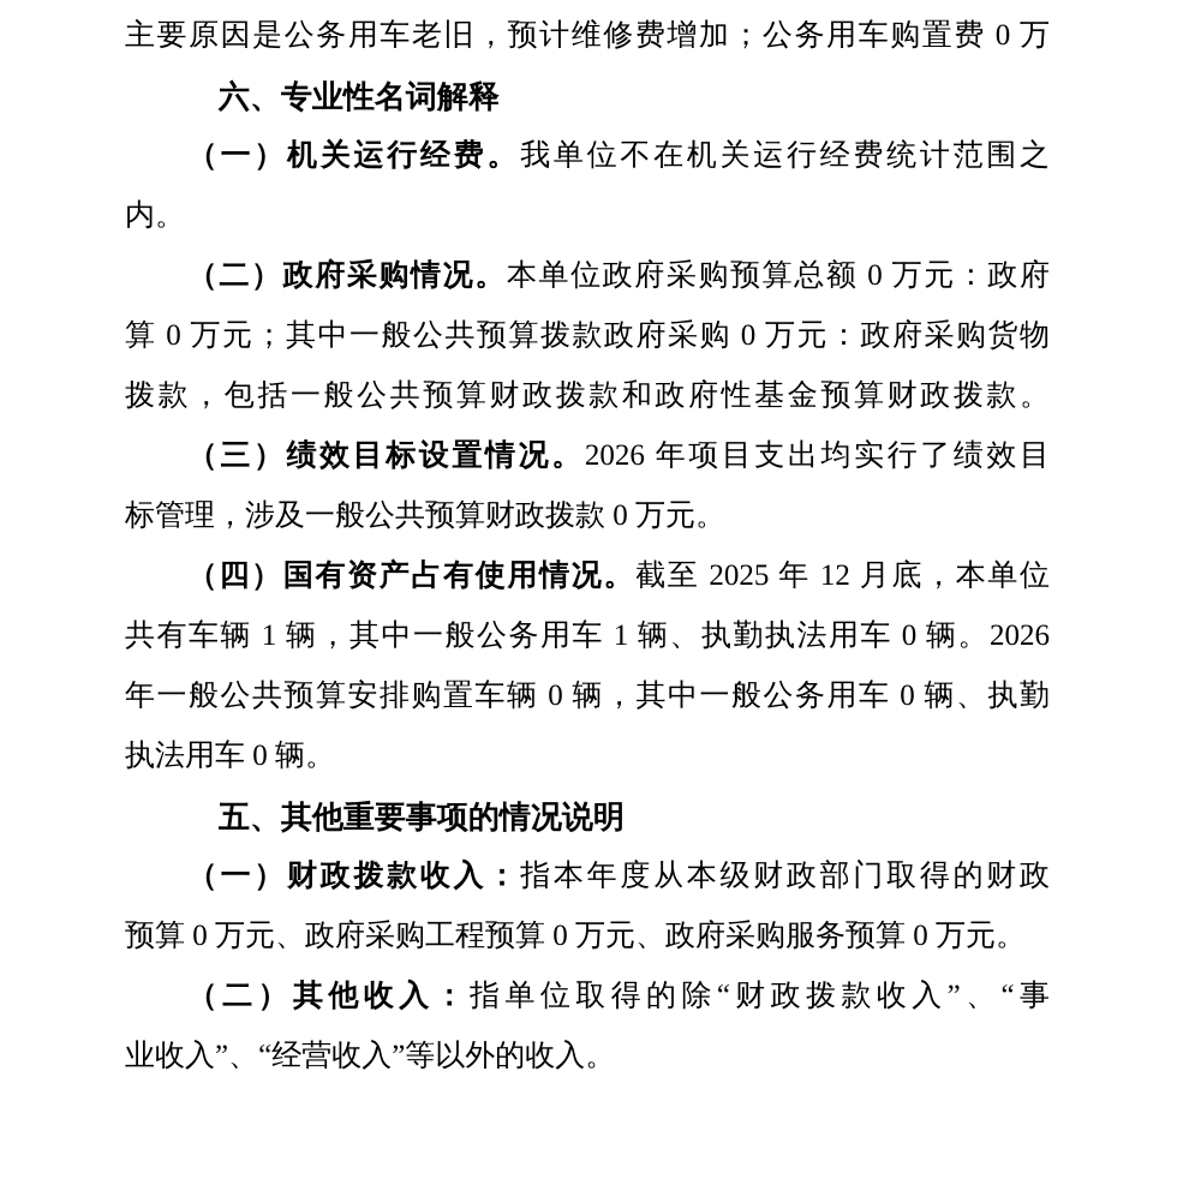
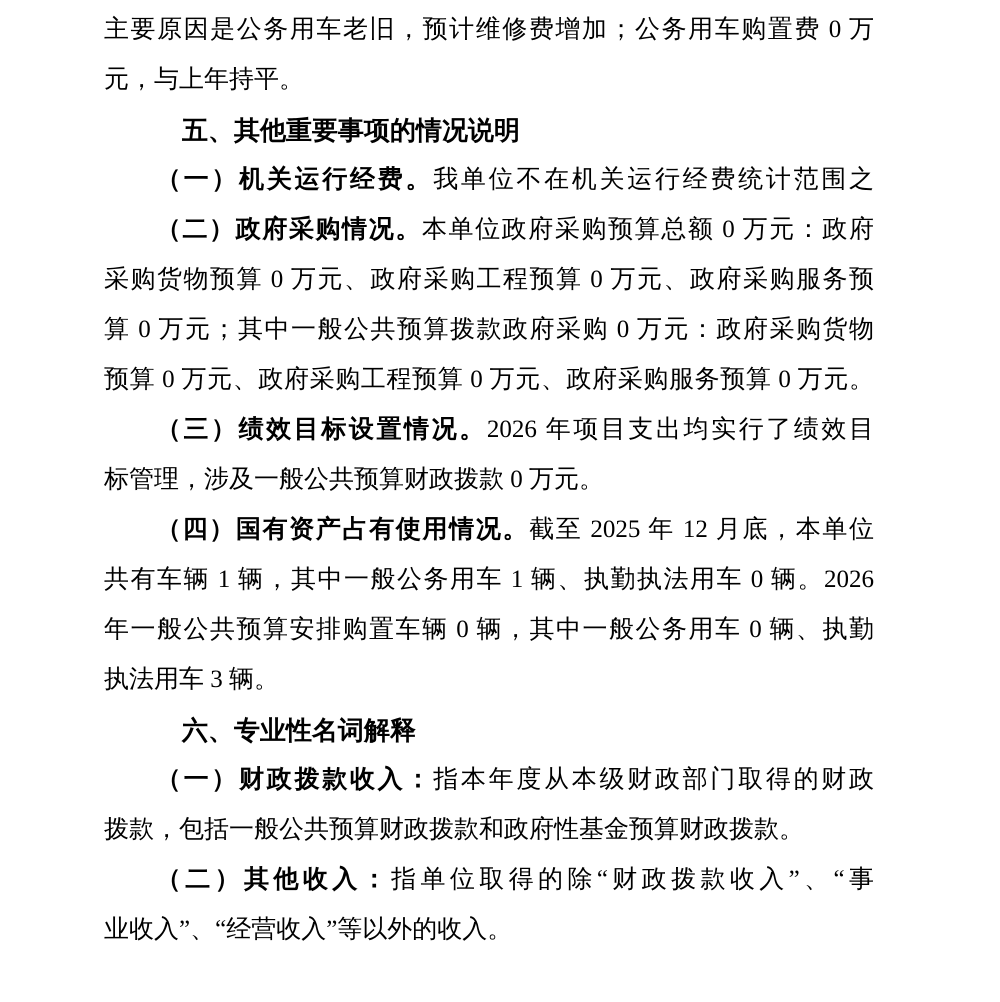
  主要原因是公务用车老旧，预计维修费增加；公务用车购置费 0 万
+ 元，与上年持平。
- 六、专业性名词解释
+ 五、其他重要事项的情况说明
  （一）机关运行经费。我单位不在机关运行经费统计范围之
- 内。
  （二）政府采购情况。本单位政府采购预算总额 0 万元：政府
+ 采购货物预算 0 万元、政府采购工程预算 0 万元、政府采购服务预
  算 0 万元；其中一般公共预算拨款政府采购 0 万元：政府采购货物
- 拨款，包括一般公共预算财政拨款和政府性基金预算财政拨款。
+ 预算 0 万元、政府采购工程预算 0 万元、政府采购服务预算 0 万元。
  （三）绩效目标设置情况。2026 年项目支出均实行了绩效目
  标管理，涉及一般公共预算财政拨款 0 万元。
  （四）国有资产占有使用情况。截至 2025 年 12 月底，本单位
  共有车辆 1 辆，其中一般公务用车 1 辆、执勤执法用车 0 辆。2026
  年一般公共预算安排购置车辆 0 辆，其中一般公务用车 0 辆、执勤
- 执法用车 0 辆。
+ 执法用车 3 辆。
- 五、其他重要事项的情况说明
+ 六、专业性名词解释
  （一）财政拨款收入：指本年度从本级财政部门取得的财政
- 预算 0 万元、政府采购工程预算 0 万元、政府采购服务预算 0 万元。
+ 拨款，包括一般公共预算财政拨款和政府性基金预算财政拨款。
  （二）其他收入：指单位取得的除“财政拨款收入”、“事
  业收入”、“经营收入”等以外的收入。
